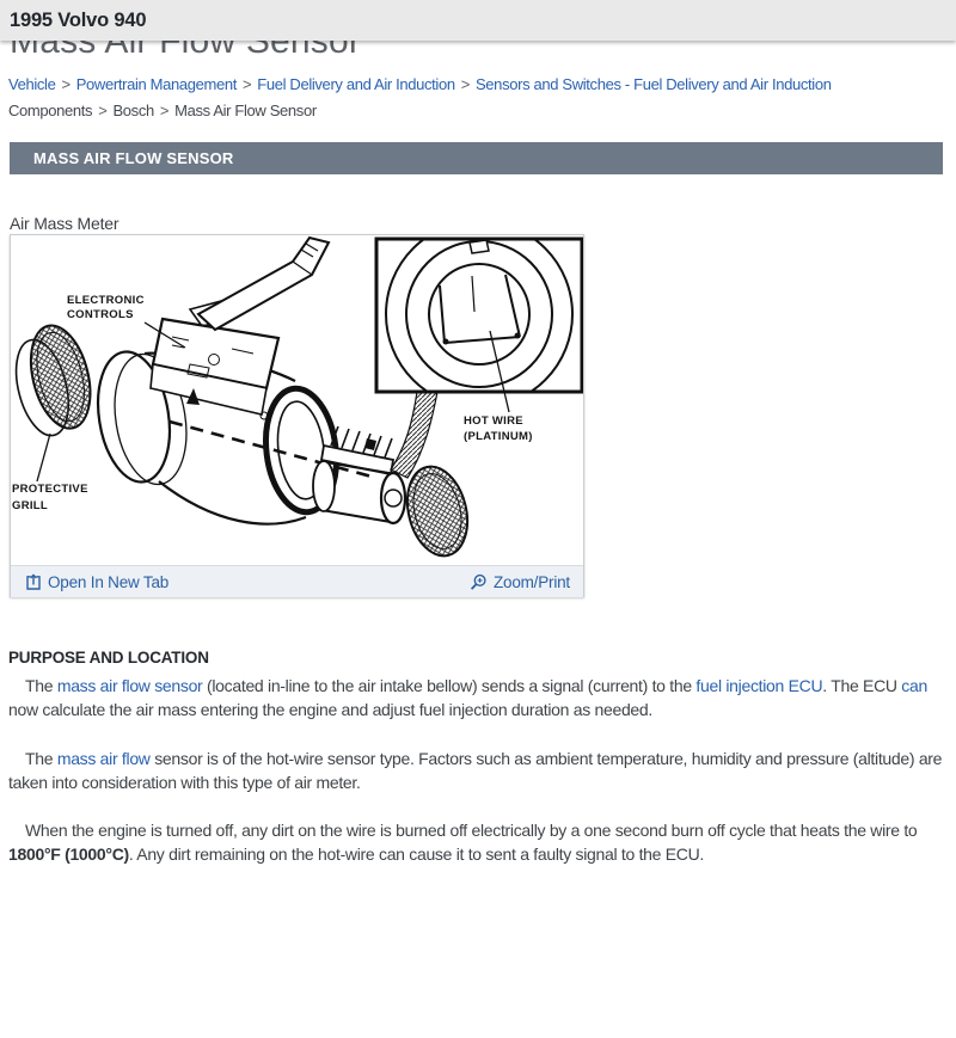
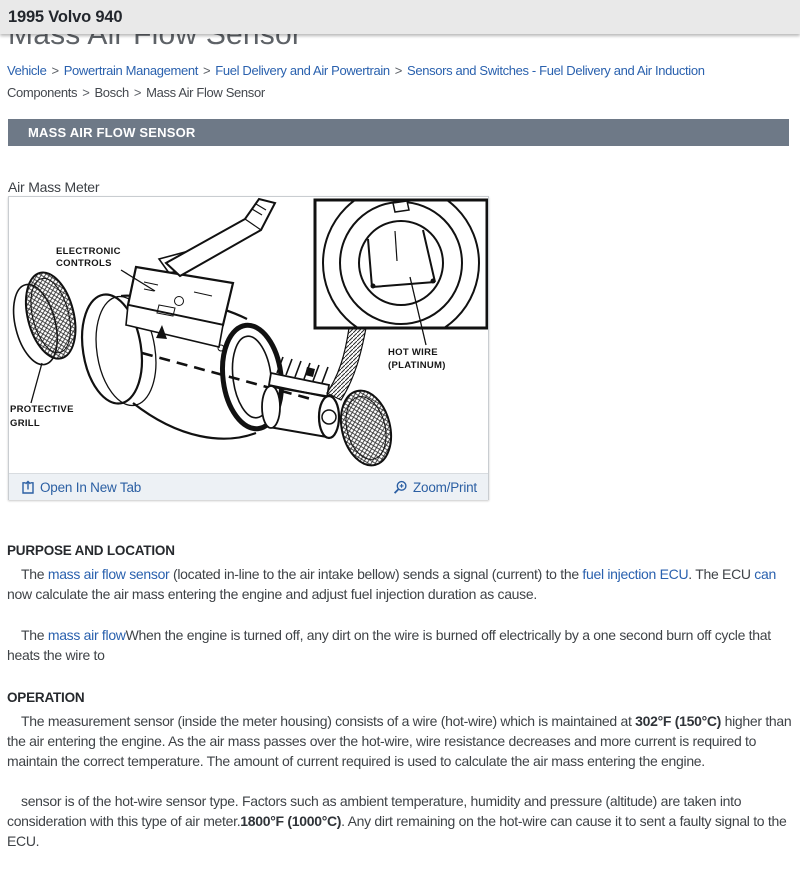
  Mass Air Flow Sensor
  1995 Volvo 940
- Vehicle > Powertrain Management > Fuel Delivery and Air Induction > Sensors and Switches - Fuel Delivery and Air Induction Components > Bosch > Mass Air Flow Sensor
+ Vehicle > Powertrain Management > Fuel Delivery and Air Powertrain > Sensors and Switches - Fuel Delivery and Air Induction Components > Bosch > Mass Air Flow Sensor
  MASS AIR FLOW SENSOR
  Air Mass Meter
  ELECTRONIC
  CONTROLS
  HOT WIRE
  (PLATINUM)
  PROTECTIVE
  GRILL
  Open In New Tab
  Zoom/Print
  PURPOSE AND LOCATION
- The mass air flow sensor (located in-line to the air intake bellow) sends a signal (current) to the fuel injection ECU. The ECU can now calculate the air mass entering the engine and adjust fuel injection duration as needed.
+ The mass air flow sensor (located in-line to the air intake bellow) sends a signal (current) to the fuel injection ECU. The ECU can now calculate the air mass entering the engine and adjust fuel injection duration as cause.
- The mass air flow sensor is of the hot-wire sensor type. Factors such as ambient temperature, humidity and pressure (altitude) are taken into consideration with this type of air meter.
+ The mass air flowWhen the engine is turned off, any dirt on the wire is burned off electrically by a one second burn off cycle that heats the wire to
+ OPERATION
+ The measurement sensor (inside the meter housing) consists of a wire (hot-wire) which is maintained at 302°F (150°C) higher than the air entering the engine. As the air mass passes over the hot-wire, wire resistance decreases and more current is required to maintain the correct temperature. The amount of current required is used to calculate the air mass entering the engine.
- When the engine is turned off, any dirt on the wire is burned off electrically by a one second burn off cycle that heats the wire to 1800°F (1000°C). Any dirt remaining on the hot-wire can cause it to sent a faulty signal to the ECU.
+ sensor is of the hot-wire sensor type. Factors such as ambient temperature, humidity and pressure (altitude) are taken into consideration with this type of air meter.1800°F (1000°C). Any dirt remaining on the hot-wire can cause it to sent a faulty signal to the ECU.
